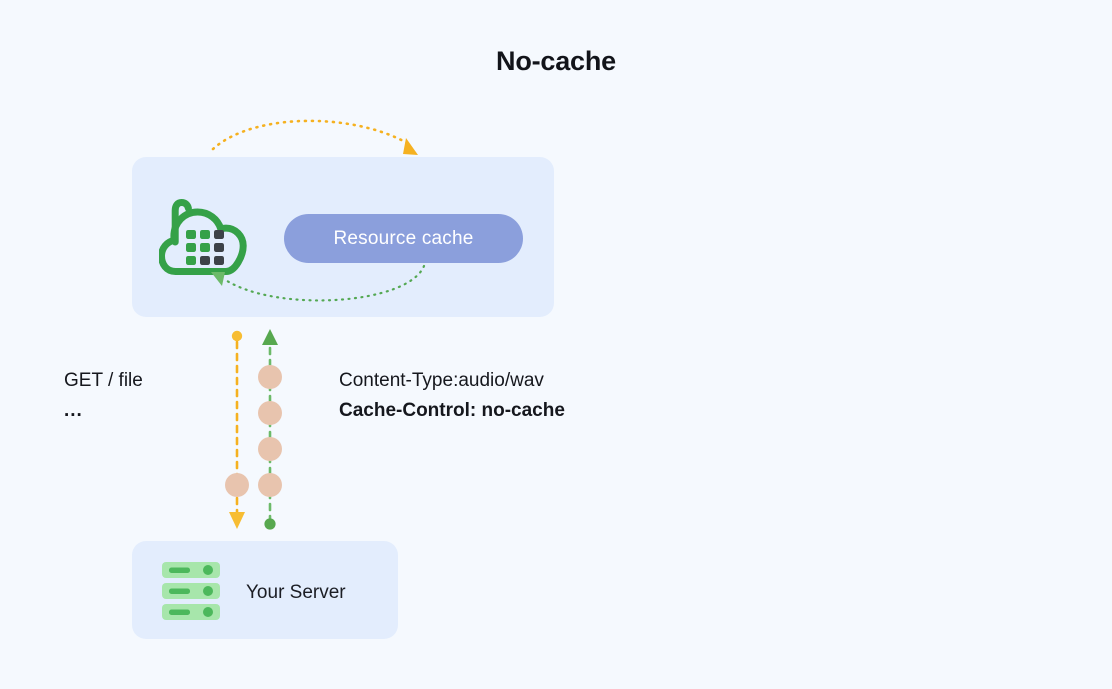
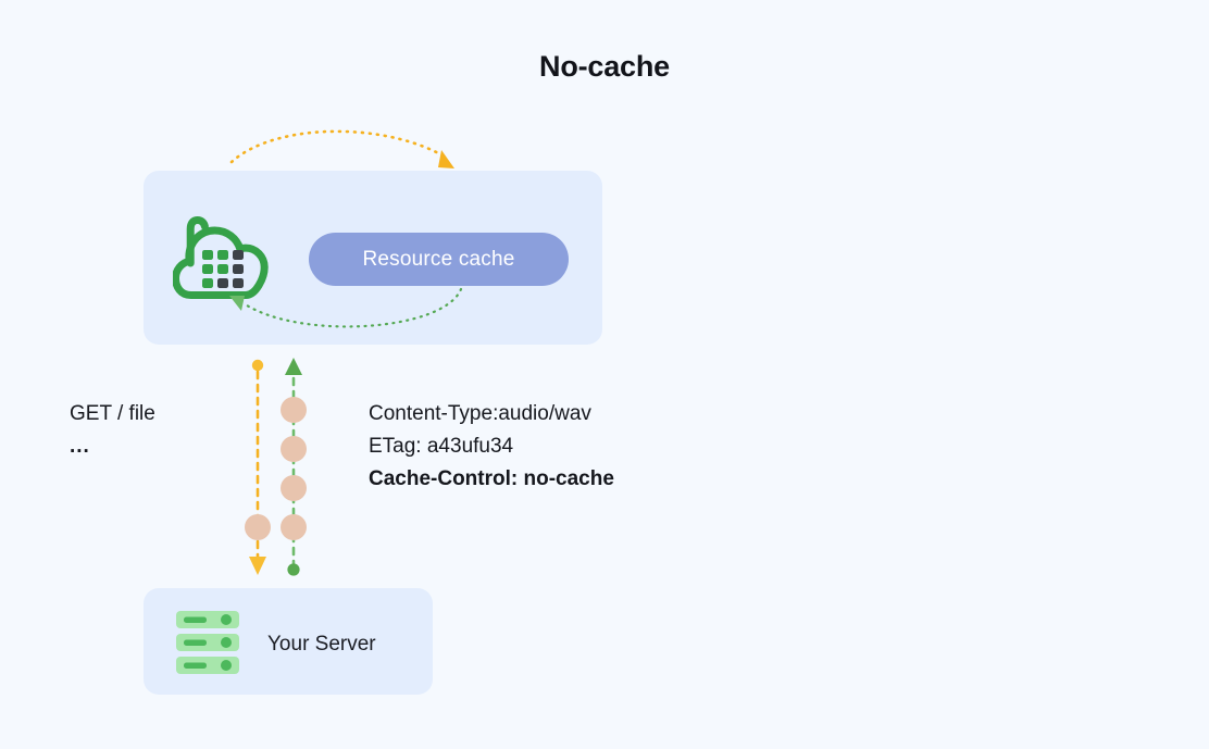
  No-cache
  Resource cache
  Your Server
  GET / file
  ...
  Content-Type:audio/wav
+ ETag: a43ufu34
  Cache-Control: no-cache
